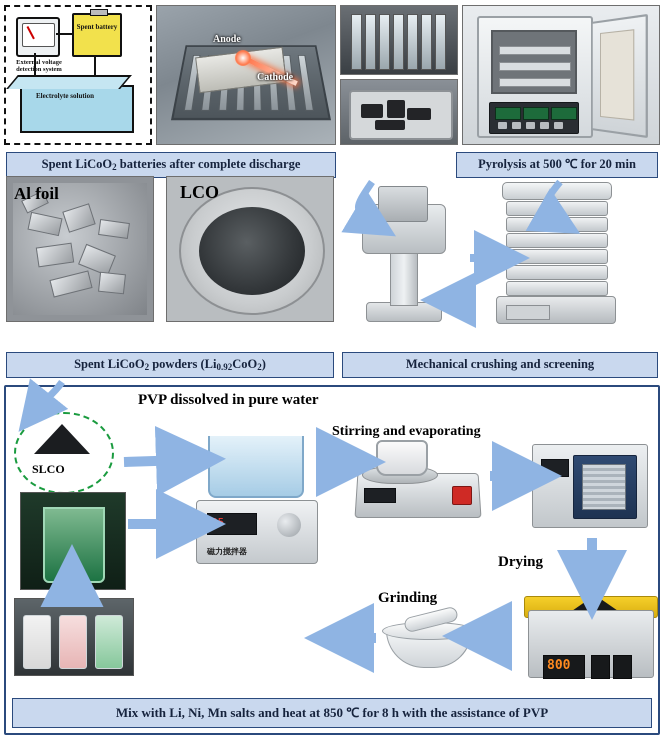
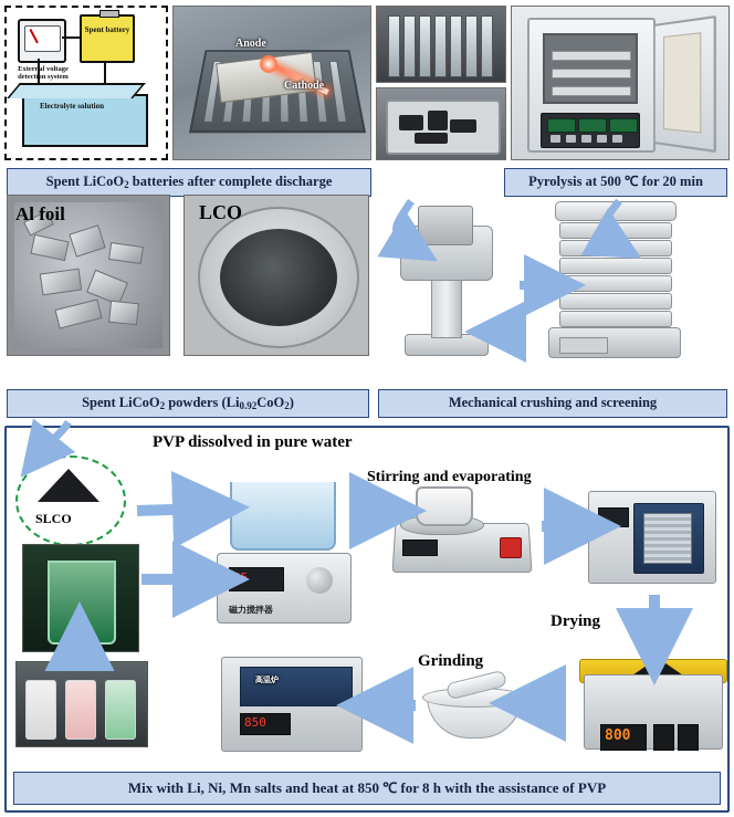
  Spent battery
  Electrolyte solution
  Anode
  Cathode
  Spent LiCoO2 batteries after complete discharge
  Pyrolysis at 500 ℃ for 20 min
  Al foil
  LCO
  Spent LiCoO2 powders (Li0.92CoO2)
  Mechanical crushing and screening
  SLCO
  PVP dissolved in pure water
  Stirring and evaporating
  Drying
  Grinding
  85
  磁力搅拌器
  800
+ 高温炉
+ 850
  Mix with Li, Ni, Mn salts and heat at 850 ℃ for 8 h with the assistance of PVP
